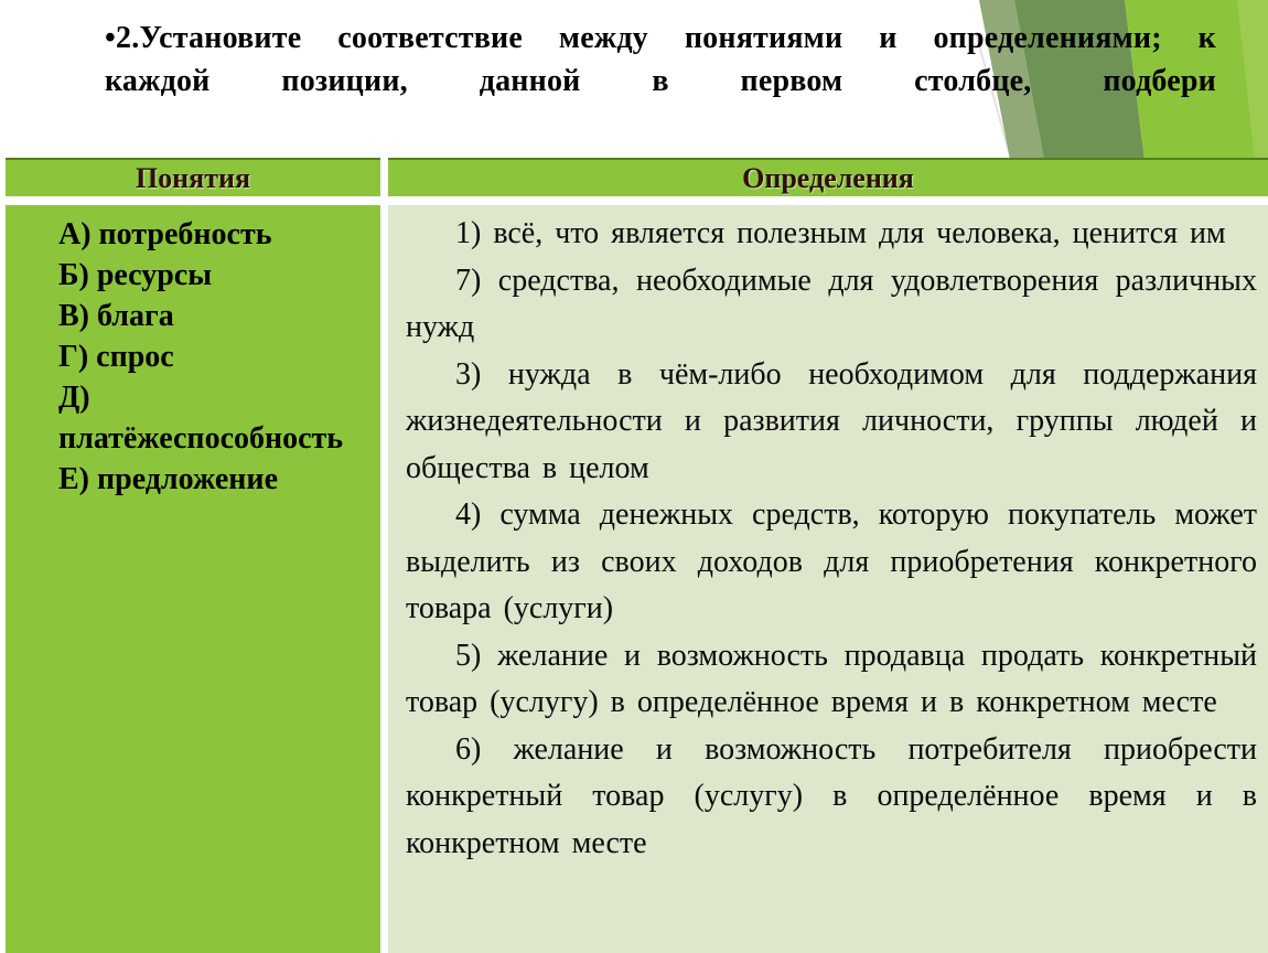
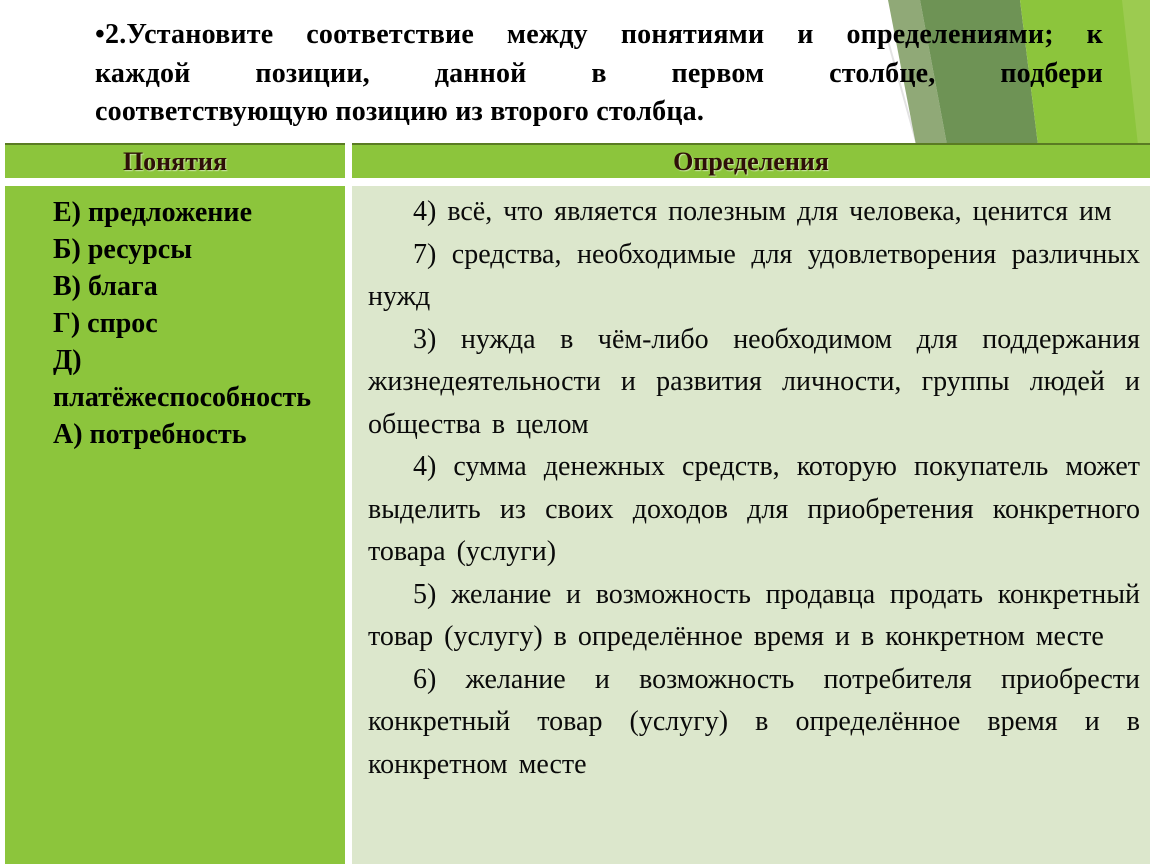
  •2.Установите соответствие между понятиями и определениями; к
  каждой позиции, данной в первом столбце, подбери
+ соответствующую позицию из второго столбца.
  Понятия
  Определения
- А) потребность
+ Е) предложение
  Б) ресурсы
  В) блага
  Г) спрос
  Д) платёжеспособность
- Е) предложение
+ А) потребность
- 1) всё, что является полезным для человека, ценится им
+ 4) всё, что является полезным для человека, ценится им
  7) средства, необходимые для удовлетворения различных нужд
  3) нужда в чём-либо необходимом для поддержания жизнедеятельности и развития личности, группы людей и общества в целом
  4) сумма денежных средств, которую покупатель может выделить из своих доходов для приобретения конкретного товара (услуги)
  5) желание и возможность продавца продать конкретный товар (услугу) в определённое время и в конкретном месте
  6) желание и возможность потребителя приобрести конкретный товар (услугу) в определённое время и в конкретном месте
